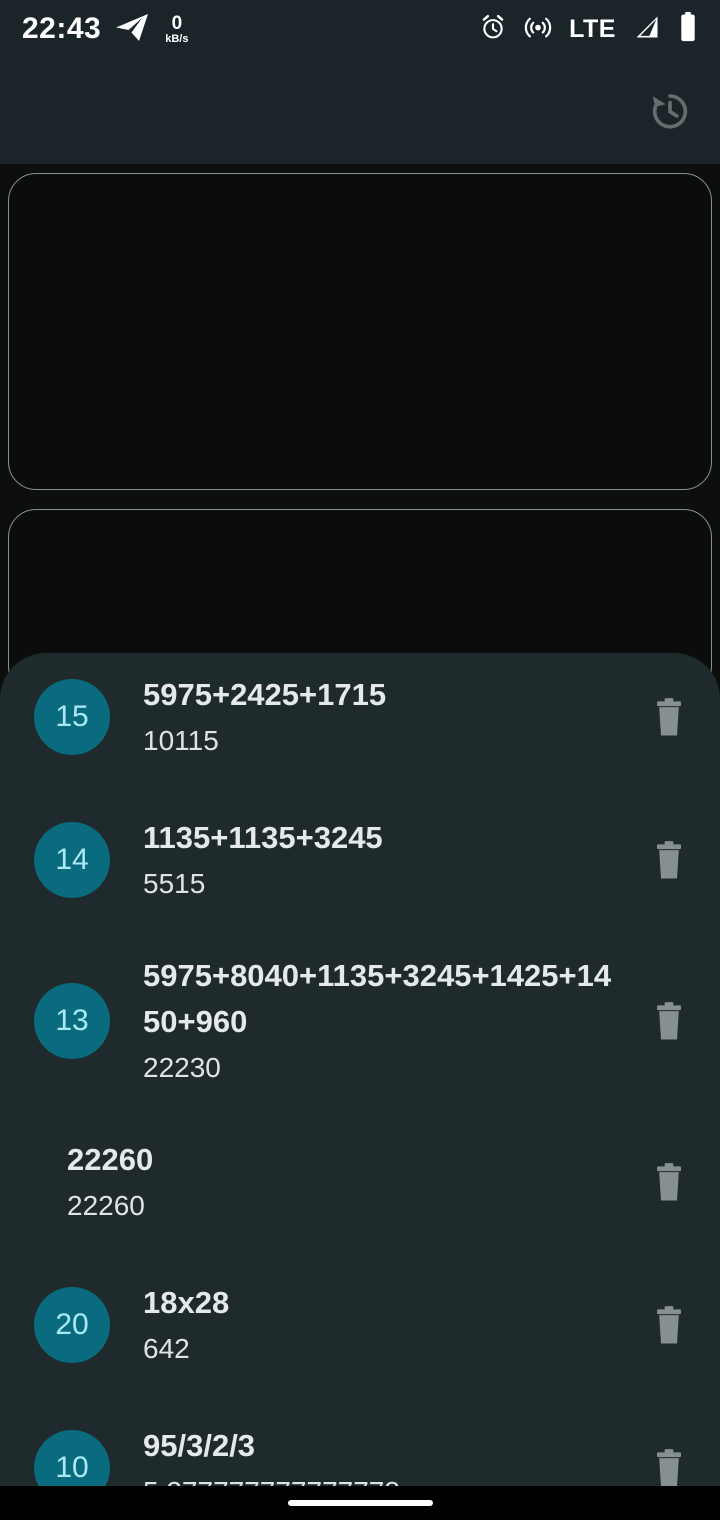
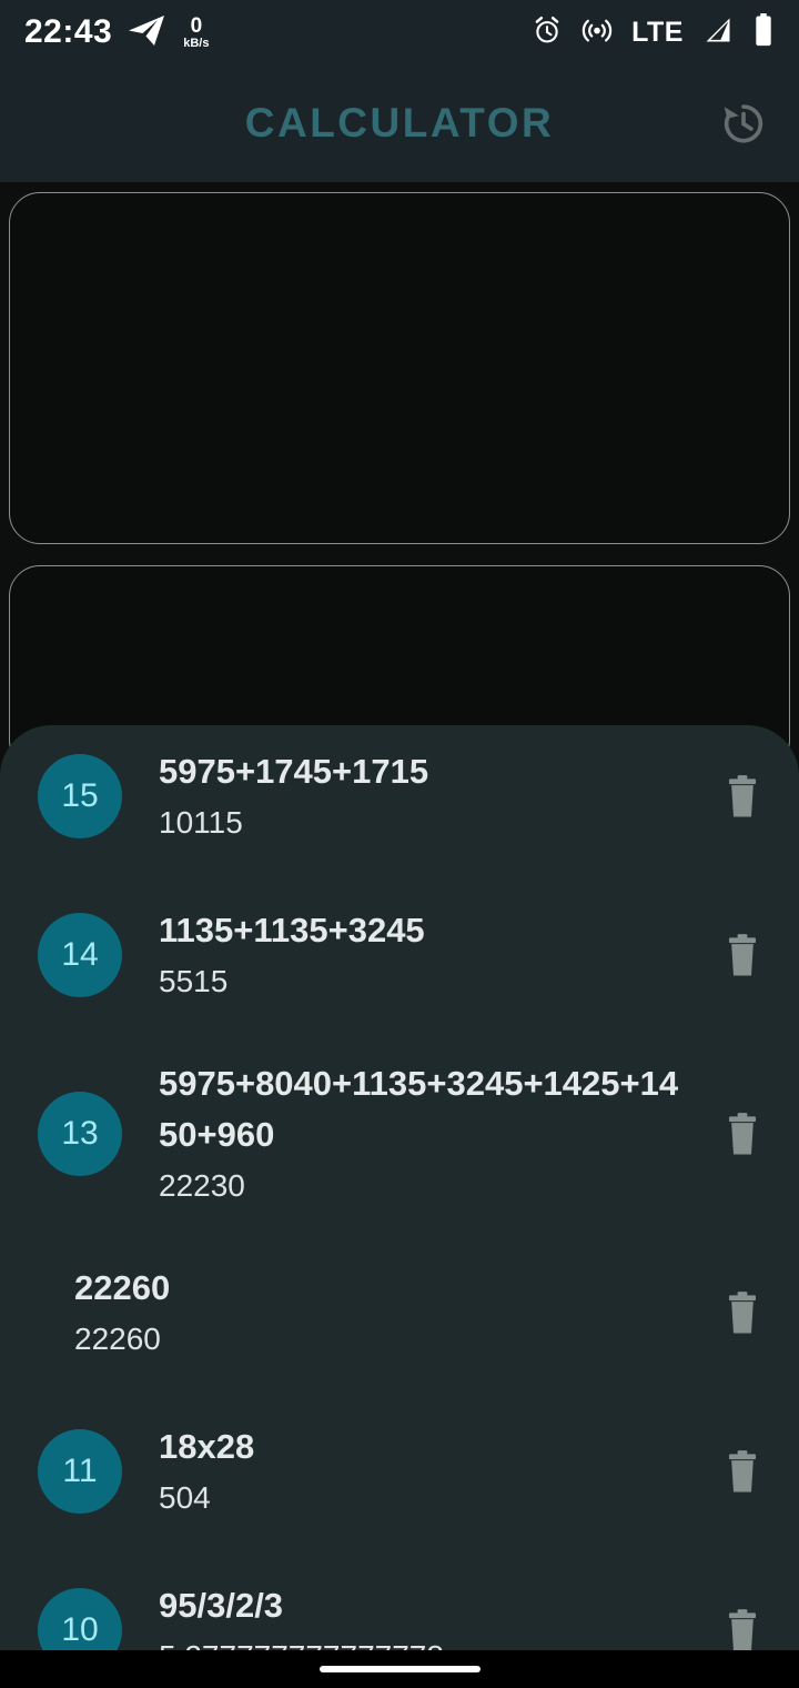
  22:43
  0
  kB/s
  LTE
+ CALCULATOR
  15
- 5975+2425+1715
+ 5975+1745+1715
  10115
  14
  1135+1135+3245
  5515
  13
  5975+8040+1135+3245+1425+1450+960
  22230
  22260
  22260
- 20
+ 11
  18x28
- 642
+ 504
  10
  95/3/2/3
